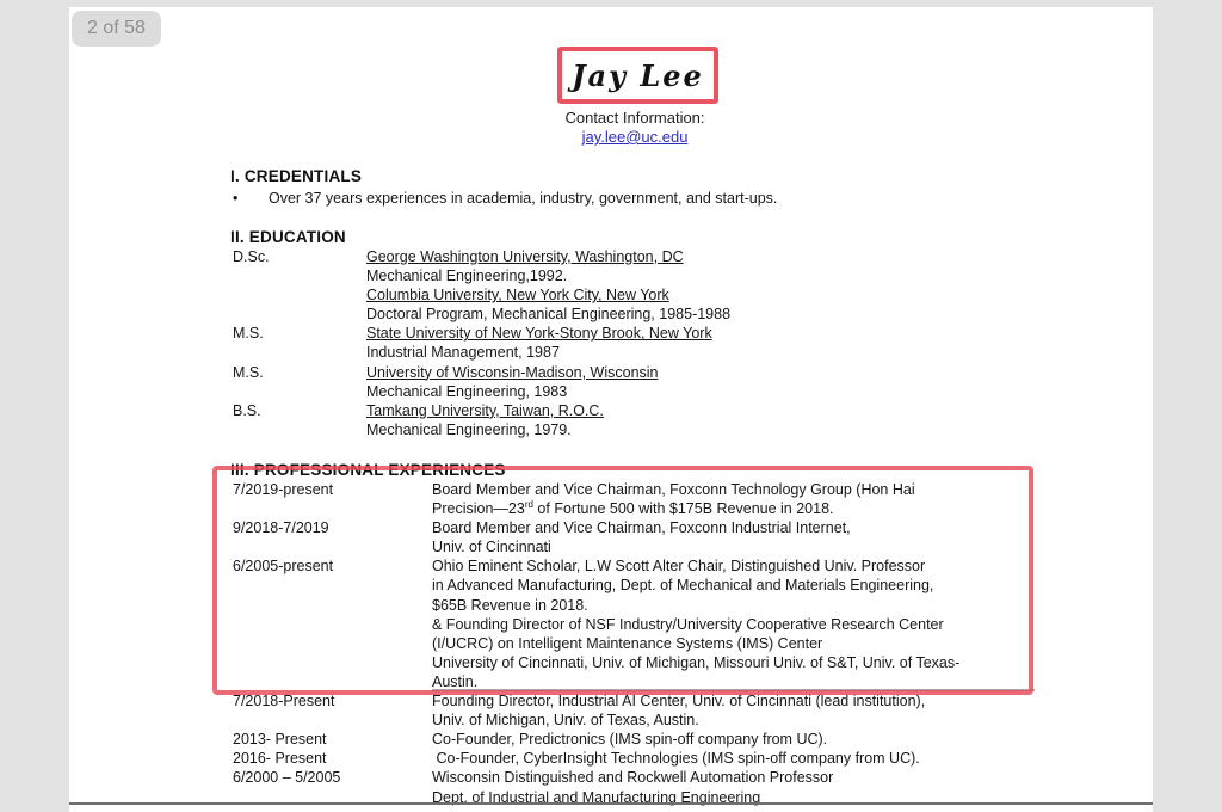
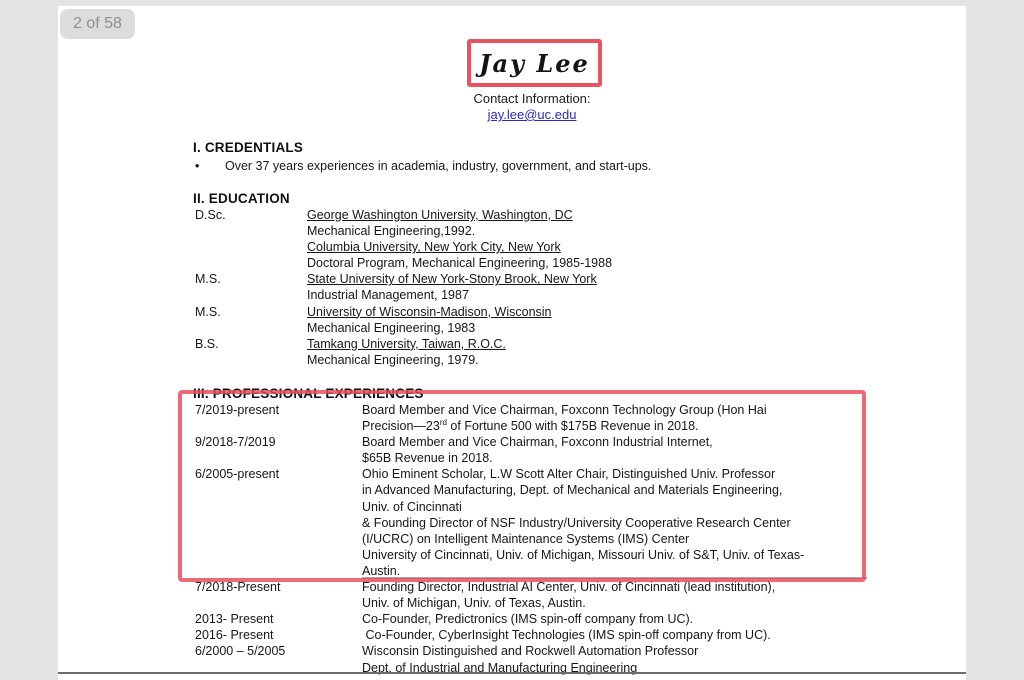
  2 of 58
  Jay Lee
  Contact Information:
  jay.lee@uc.edu
  I. CREDENTIALS
  • Over 37 years experiences in academia, industry, government, and start-ups.
  II. EDUCATION
  D.Sc.
  George Washington University, Washington, DC
  Mechanical Engineering,1992.
  Columbia University, New York City, New York
  Doctoral Program, Mechanical Engineering, 1985-1988
  M.S.
  State University of New York-Stony Brook, New York
  Industrial Management, 1987
  M.S.
  University of Wisconsin-Madison, Wisconsin
  Mechanical Engineering, 1983
  B.S.
  Tamkang University, Taiwan, R.O.C.
  Mechanical Engineering, 1979.
  III. PROFESSIONAL EXPERIENCES
  7/2019-present
  Board Member and Vice Chairman, Foxconn Technology Group (Hon Hai
  Precision—23rd of Fortune 500 with $175B Revenue in 2018.
  9/2018-7/2019
  Board Member and Vice Chairman, Foxconn Industrial Internet,
- Univ. of Cincinnati
+ $65B Revenue in 2018.
  6/2005-present
  Ohio Eminent Scholar, L.W Scott Alter Chair, Distinguished Univ. Professor
  in Advanced Manufacturing, Dept. of Mechanical and Materials Engineering,
- $65B Revenue in 2018.
+ Univ. of Cincinnati
  & Founding Director of NSF Industry/University Cooperative Research Center
  (I/UCRC) on Intelligent Maintenance Systems (IMS) Center
  University of Cincinnati, Univ. of Michigan, Missouri Univ. of S&T, Univ. of Texas-
  Austin.
  7/2018-Present
  Founding Director, Industrial AI Center, Univ. of Cincinnati (lead institution),
  Univ. of Michigan, Univ. of Texas, Austin.
  2013- Present
  Co-Founder, Predictronics (IMS spin-off company from UC).
  2016- Present
  Co-Founder, CyberInsight Technologies (IMS spin-off company from UC).
  6/2000 – 5/2005
  Wisconsin Distinguished and Rockwell Automation Professor
  Dept. of Industrial and Manufacturing Engineering
